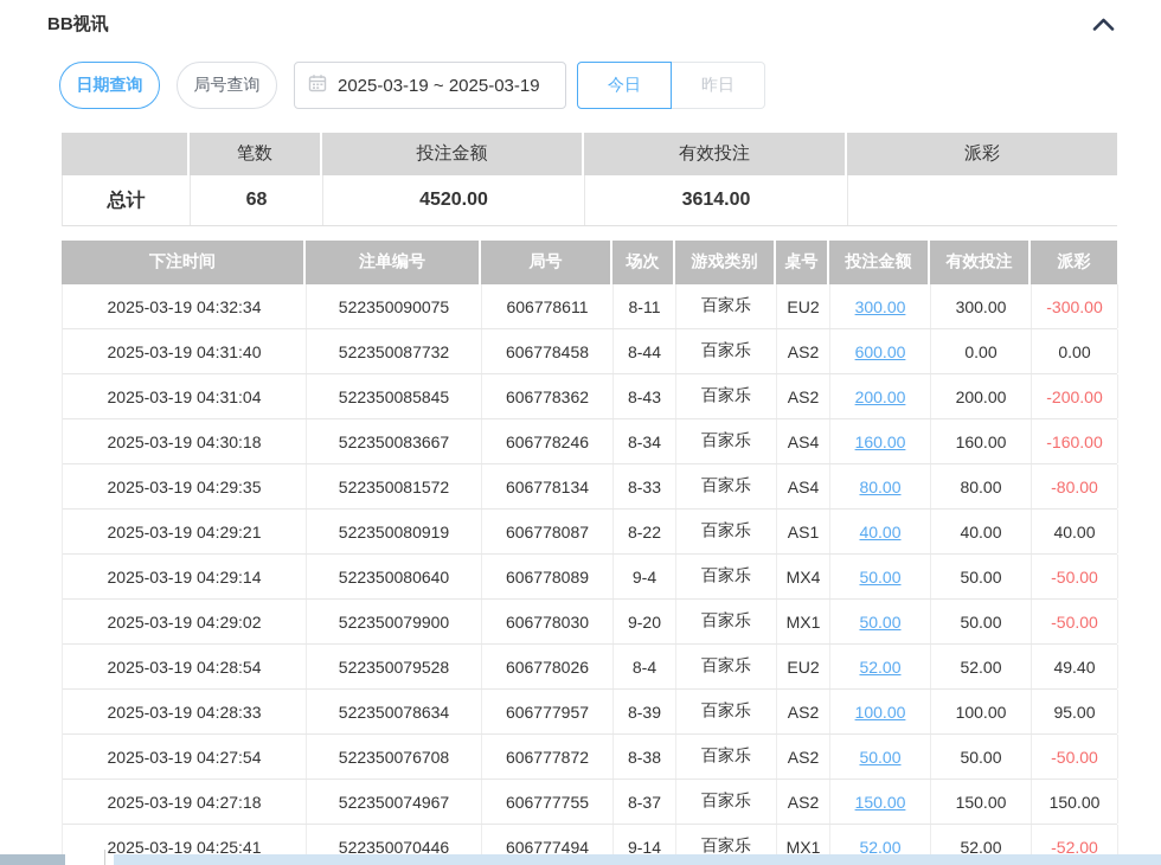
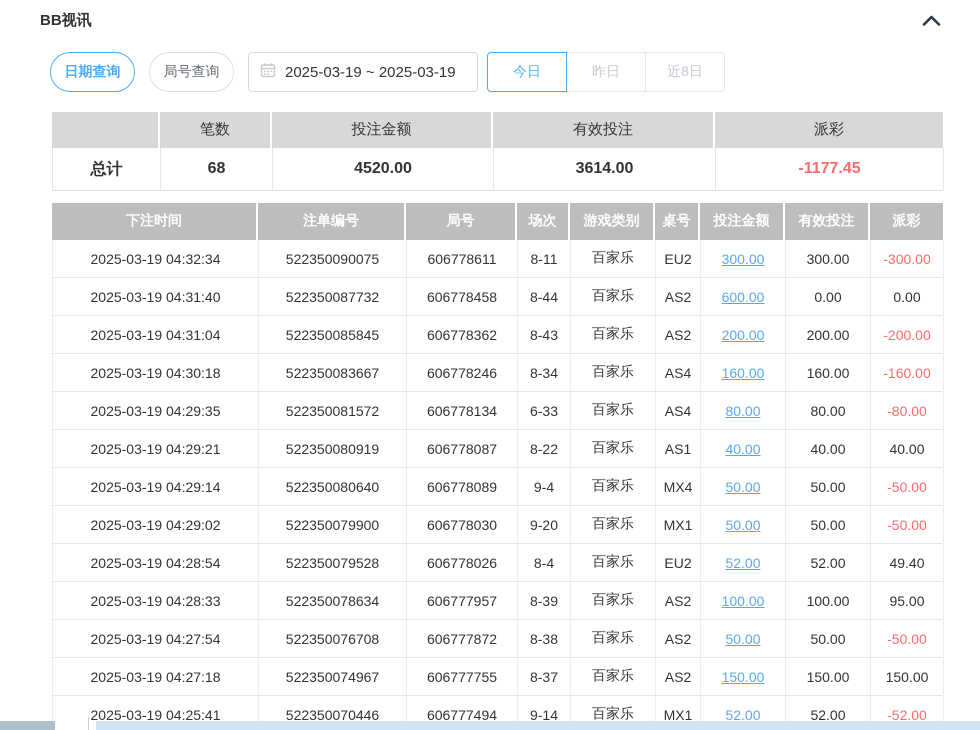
  BB视讯
  日期查询
  局号查询
  2025-03-19 ~ 2025-03-19
  今日
  昨日
+ 近8日
  笔数
  投注金额
  有效投注
  派彩
  总计
  68
  4520.00
  3614.00
+ -1177.45
  下注时间
  注单编号
  局号
  场次
  游戏类别
  桌号
  投注金额
  有效投注
  派彩
  2025-03-19 04:32:34
  522350090075
  606778611
  8-11
  百家乐
  EU2
  300.00
  300.00
  -300.00
  2025-03-19 04:31:40
  522350087732
  606778458
  8-44
  百家乐
  AS2
  600.00
  0.00
  0.00
  2025-03-19 04:31:04
  522350085845
  606778362
  8-43
  百家乐
  AS2
  200.00
  200.00
  -200.00
  2025-03-19 04:30:18
  522350083667
  606778246
  8-34
  百家乐
  AS4
  160.00
  160.00
  -160.00
  2025-03-19 04:29:35
  522350081572
  606778134
- 8-33
+ 6-33
  百家乐
  AS4
  80.00
  80.00
  -80.00
  2025-03-19 04:29:21
  522350080919
  606778087
  8-22
  百家乐
  AS1
  40.00
  40.00
  40.00
  2025-03-19 04:29:14
  522350080640
  606778089
  9-4
  百家乐
  MX4
  50.00
  50.00
  -50.00
  2025-03-19 04:29:02
  522350079900
  606778030
  9-20
  百家乐
  MX1
  50.00
  50.00
  -50.00
  2025-03-19 04:28:54
  522350079528
  606778026
  8-4
  百家乐
  EU2
  52.00
  52.00
  49.40
  2025-03-19 04:28:33
  522350078634
  606777957
  8-39
  百家乐
  AS2
  100.00
  100.00
  95.00
  2025-03-19 04:27:54
  522350076708
  606777872
  8-38
  百家乐
  AS2
  50.00
  50.00
  -50.00
  2025-03-19 04:27:18
  522350074967
  606777755
  8-37
  百家乐
  AS2
  150.00
  150.00
  150.00
  2025-03-19 04:25:41
  522350070446
  606777494
  9-14
  百家乐
  MX1
  52.00
  52.00
  -52.00
